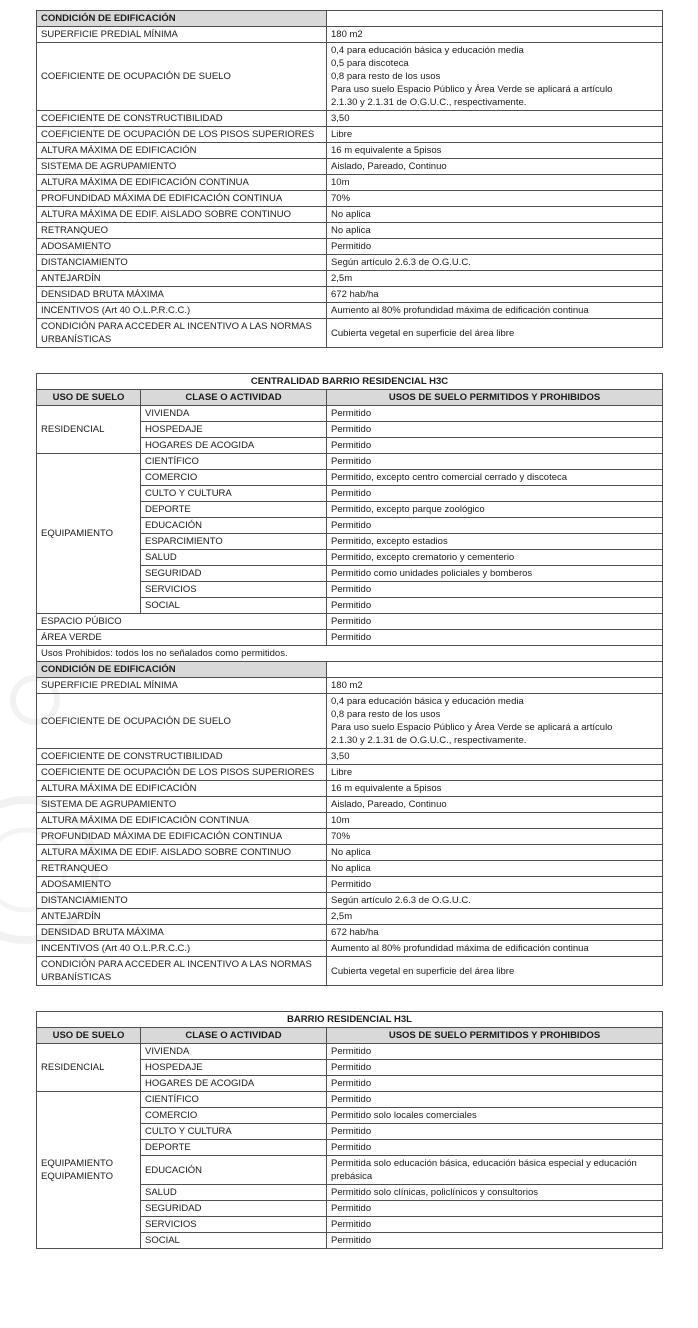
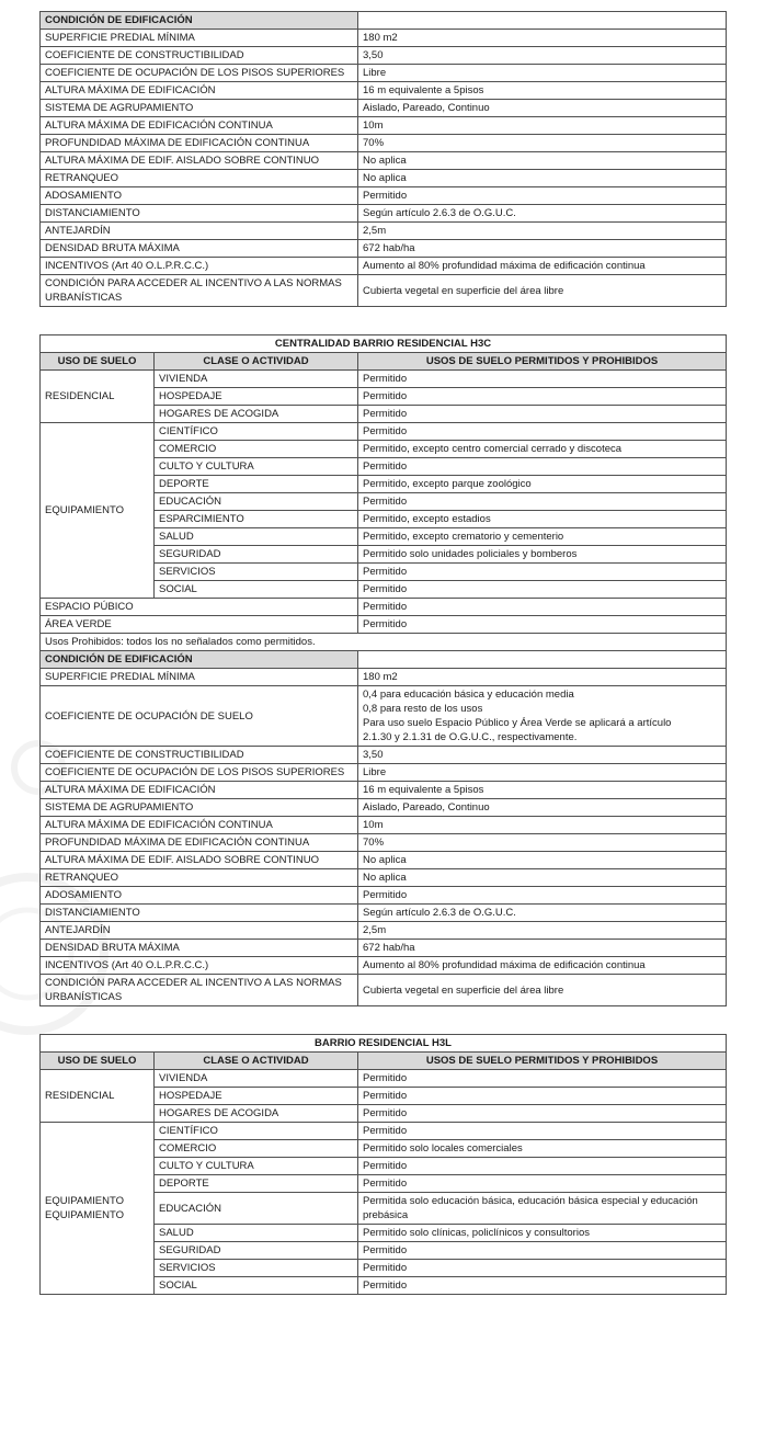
  CONDICIÓN DE EDIFICACIÓN
  SUPERFICIE PREDIAL MÍNIMA	180 m2
- COEFICIENTE DE OCUPACIÓN DE SUELO	0,4 para educación básica y educación media0,5 para discoteca0,8 para resto de los usosPara uso suelo Espacio Público y Área Verde se aplicará a artículo2.1.30 y 2.1.31 de O.G.U.C., respectivamente.
  COEFICIENTE DE CONSTRUCTIBILIDAD	3,50
  COEFICIENTE DE OCUPACIÓN DE LOS PISOS SUPERIORES	Libre
  ALTURA MÁXIMA DE EDIFICACIÓN	16 m equivalente a 5pisos
  SISTEMA DE AGRUPAMIENTO	Aislado, Pareado, Continuo
  ALTURA MÁXIMA DE EDIFICACIÓN CONTINUA	10m
  PROFUNDIDAD MÁXIMA DE EDIFICACIÓN CONTINUA	70%
  ALTURA MÁXIMA DE EDIF. AISLADO SOBRE CONTINUO	No aplica
  RETRANQUEO	No aplica
  ADOSAMIENTO	Permitido
  DISTANCIAMIENTO	Según artículo 2.6.3 de O.G.U.C.
  ANTEJARDÍN	2,5m
  DENSIDAD BRUTA MÁXIMA	672 hab/ha
  INCENTIVOS (Art 40 O.L.P.R.C.C.)	Aumento al 80% profundidad máxima de edificación continua
  CONDICIÓN PARA ACCEDER AL INCENTIVO A LAS NORMAS URBANÍSTICAS	Cubierta vegetal en superficie del área libre
  CENTRALIDAD BARRIO RESIDENCIAL H3C
  USO DE SUELO	CLASE O ACTIVIDAD	USOS DE SUELO PERMITIDOS Y PROHIBIDOS
  RESIDENCIAL	VIVIENDA	Permitido
  HOSPEDAJE	Permitido
  HOGARES DE ACOGIDA	Permitido
  EQUIPAMIENTO	CIENTÍFICO	Permitido
  COMERCIO	Permitido, excepto centro comercial cerrado y discoteca
  CULTO Y CULTURA	Permitido
  DEPORTE	Permitido, excepto parque zoológico
  EDUCACIÓN	Permitido
  ESPARCIMIENTO	Permitido, excepto estadios
  SALUD	Permitido, excepto crematorio y cementerio
- SEGURIDAD	Permitido como unidades policiales y bomberos
+ SEGURIDAD	Permitido solo unidades policiales y bomberos
  SERVICIOS	Permitido
  SOCIAL	Permitido
  ESPACIO PÚBICO	Permitido
  ÁREA VERDE	Permitido
  Usos Prohibidos: todos los no señalados como permitidos.
  CONDICIÓN DE EDIFICACIÓN
  SUPERFICIE PREDIAL MÍNIMA	180 m2
  COEFICIENTE DE OCUPACIÓN DE SUELO	0,4 para educación básica y educación media0,8 para resto de los usosPara uso suelo Espacio Público y Área Verde se aplicará a artículo2.1.30 y 2.1.31 de O.G.U.C., respectivamente.
  COEFICIENTE DE CONSTRUCTIBILIDAD	3,50
  COEFICIENTE DE OCUPACIÓN DE LOS PISOS SUPERIORES	Libre
  ALTURA MÁXIMA DE EDIFICACIÓN	16 m equivalente a 5pisos
  SISTEMA DE AGRUPAMIENTO	Aislado, Pareado, Continuo
  ALTURA MÁXIMA DE EDIFICACIÓN CONTINUA	10m
  PROFUNDIDAD MÁXIMA DE EDIFICACIÓN CONTINUA	70%
  ALTURA MÁXIMA DE EDIF. AISLADO SOBRE CONTINUO	No aplica
  RETRANQUEO	No aplica
  ADOSAMIENTO	Permitido
  DISTANCIAMIENTO	Según artículo 2.6.3 de O.G.U.C.
  ANTEJARDÍN	2,5m
  DENSIDAD BRUTA MÁXIMA	672 hab/ha
  INCENTIVOS (Art 40 O.L.P.R.C.C.)	Aumento al 80% profundidad máxima de edificación continua
  CONDICIÓN PARA ACCEDER AL INCENTIVO A LAS NORMAS URBANÍSTICAS	Cubierta vegetal en superficie del área libre
  BARRIO RESIDENCIAL H3L
  USO DE SUELO	CLASE O ACTIVIDAD	USOS DE SUELO PERMITIDOS Y PROHIBIDOS
  RESIDENCIAL	VIVIENDA	Permitido
  HOSPEDAJE	Permitido
  HOGARES DE ACOGIDA	Permitido
  EQUIPAMIENTO EQUIPAMIENTO	CIENTÍFICO	Permitido
  COMERCIO	Permitido solo locales comerciales
  CULTO Y CULTURA	Permitido
  DEPORTE	Permitido
  EDUCACIÓN	Permitida solo educación básica, educación básica especial y educación prebásica
  SALUD	Permitido solo clínicas, policlínicos y consultorios
  SEGURIDAD	Permitido
  SERVICIOS	Permitido
  SOCIAL	Permitido
